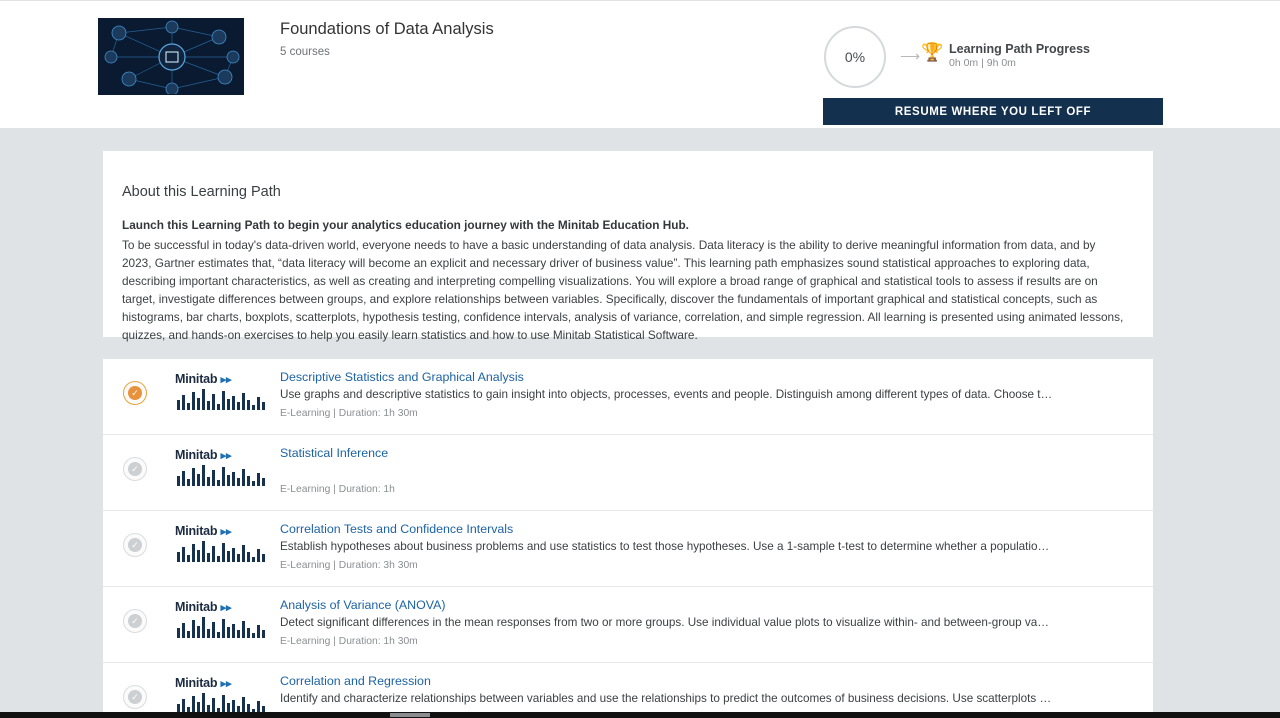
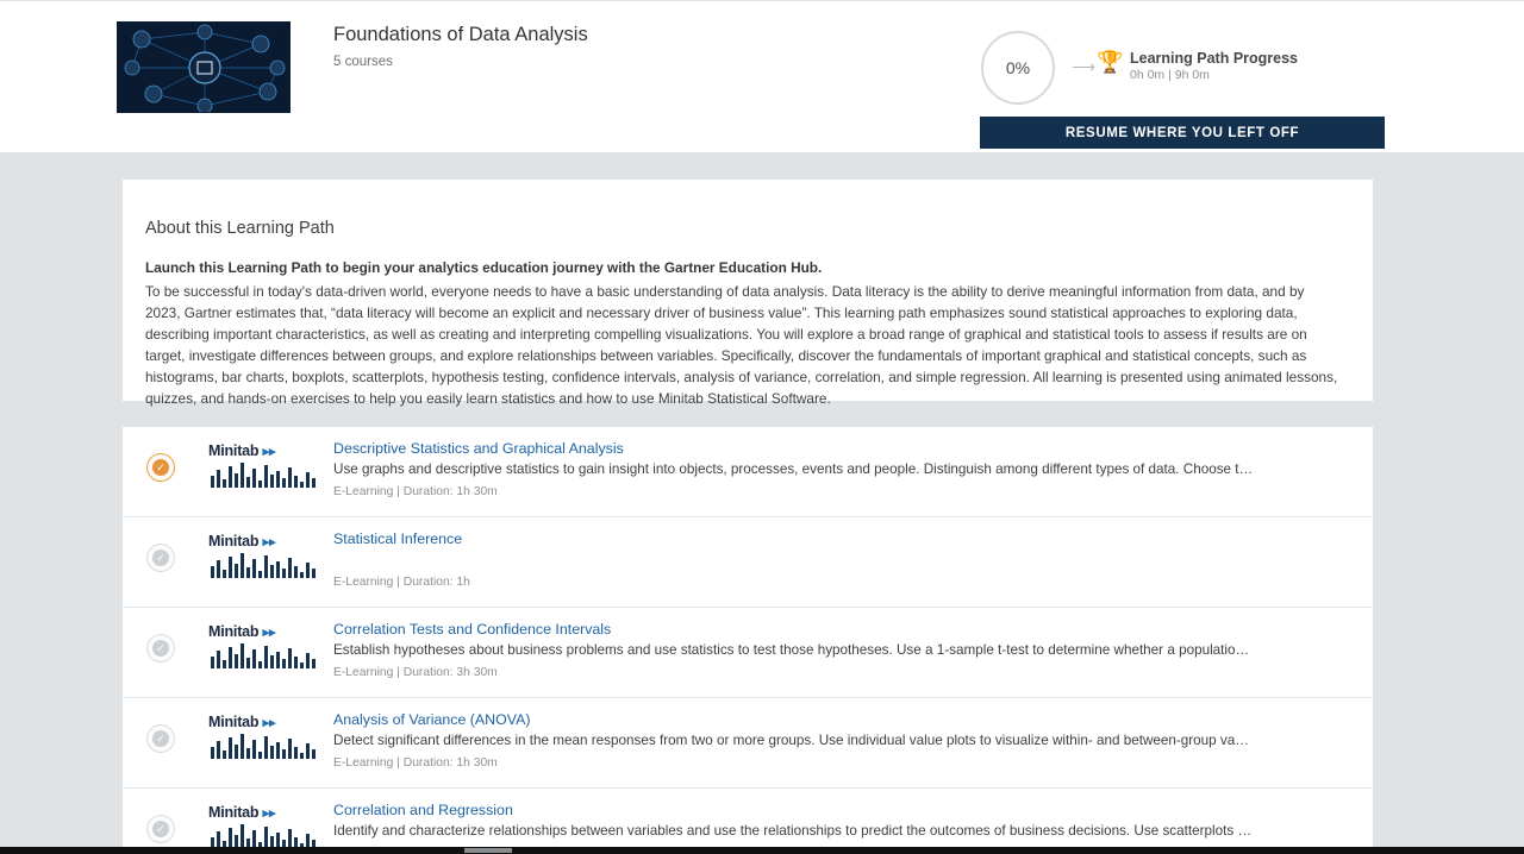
  Foundations of Data Analysis
  5 courses
  0%
  ⟶
  🏆
  Learning Path Progress
  0h 0m | 9h 0m
  RESUME WHERE YOU LEFT OFF
  About this Learning Path
- Launch this Learning Path to begin your analytics education journey with the Minitab Education Hub.
+ Launch this Learning Path to begin your analytics education journey with the Gartner Education Hub.
  To be successful in today's data-driven world, everyone needs to have a basic understanding of data analysis. Data literacy is the ability to derive meaningful information from data, and by 2023, Gartner estimates that, “data literacy will become an explicit and necessary driver of business value”. This learning path emphasizes sound statistical approaches to exploring data, describing important characteristics, as well as creating and interpreting compelling visualizations. You will explore a broad range of graphical and statistical tools to assess if results are on target, investigate differences between groups, and explore relationships between variables. Specifically, discover the fundamentals of important graphical and statistical concepts, such as histograms, bar charts, boxplots, scatterplots, hypothesis testing, confidence intervals, analysis of variance, correlation, and simple regression. All learning is presented using animated lessons, quizzes, and hands-on exercises to help you easily learn statistics and how to use Minitab Statistical Software.
  ✓
  Minitab ▸▸
  Descriptive Statistics and Graphical Analysis
  Use graphs and descriptive statistics to gain insight into objects, processes, events and people. Distinguish among different types of data. Choose t…
  E-Learning | Duration: 1h 30m
  ✓
  Minitab ▸▸
  Statistical Inference
  E-Learning | Duration: 1h
  ✓
  Minitab ▸▸
  Correlation Tests and Confidence Intervals
  Establish hypotheses about business problems and use statistics to test those hypotheses. Use a 1-sample t-test to determine whether a populatio…
  E-Learning | Duration: 3h 30m
  ✓
  Minitab ▸▸
  Analysis of Variance (ANOVA)
  Detect significant differences in the mean responses from two or more groups. Use individual value plots to visualize within- and between-group va…
  E-Learning | Duration: 1h 30m
  ✓
  Minitab ▸▸
  Correlation and Regression
  Identify and characterize relationships between variables and use the relationships to predict the outcomes of business decisions. Use scatterplots …
